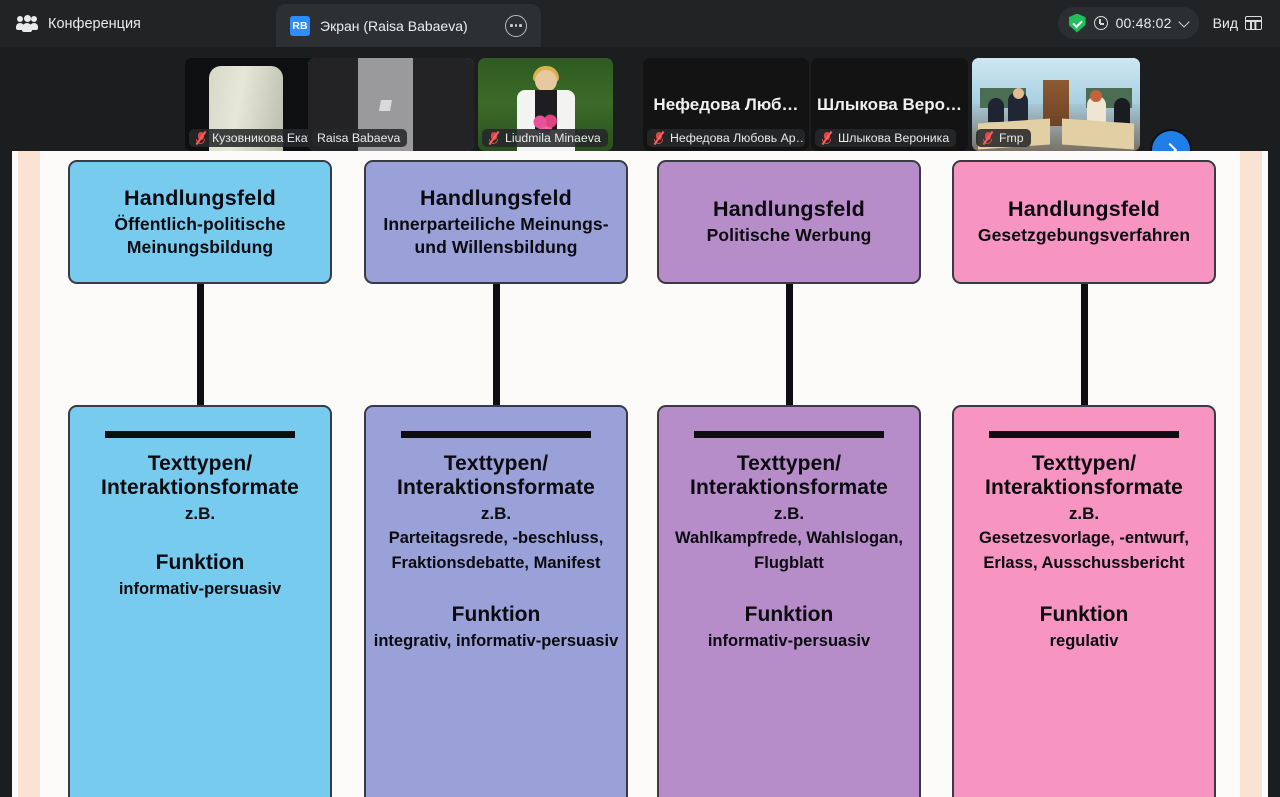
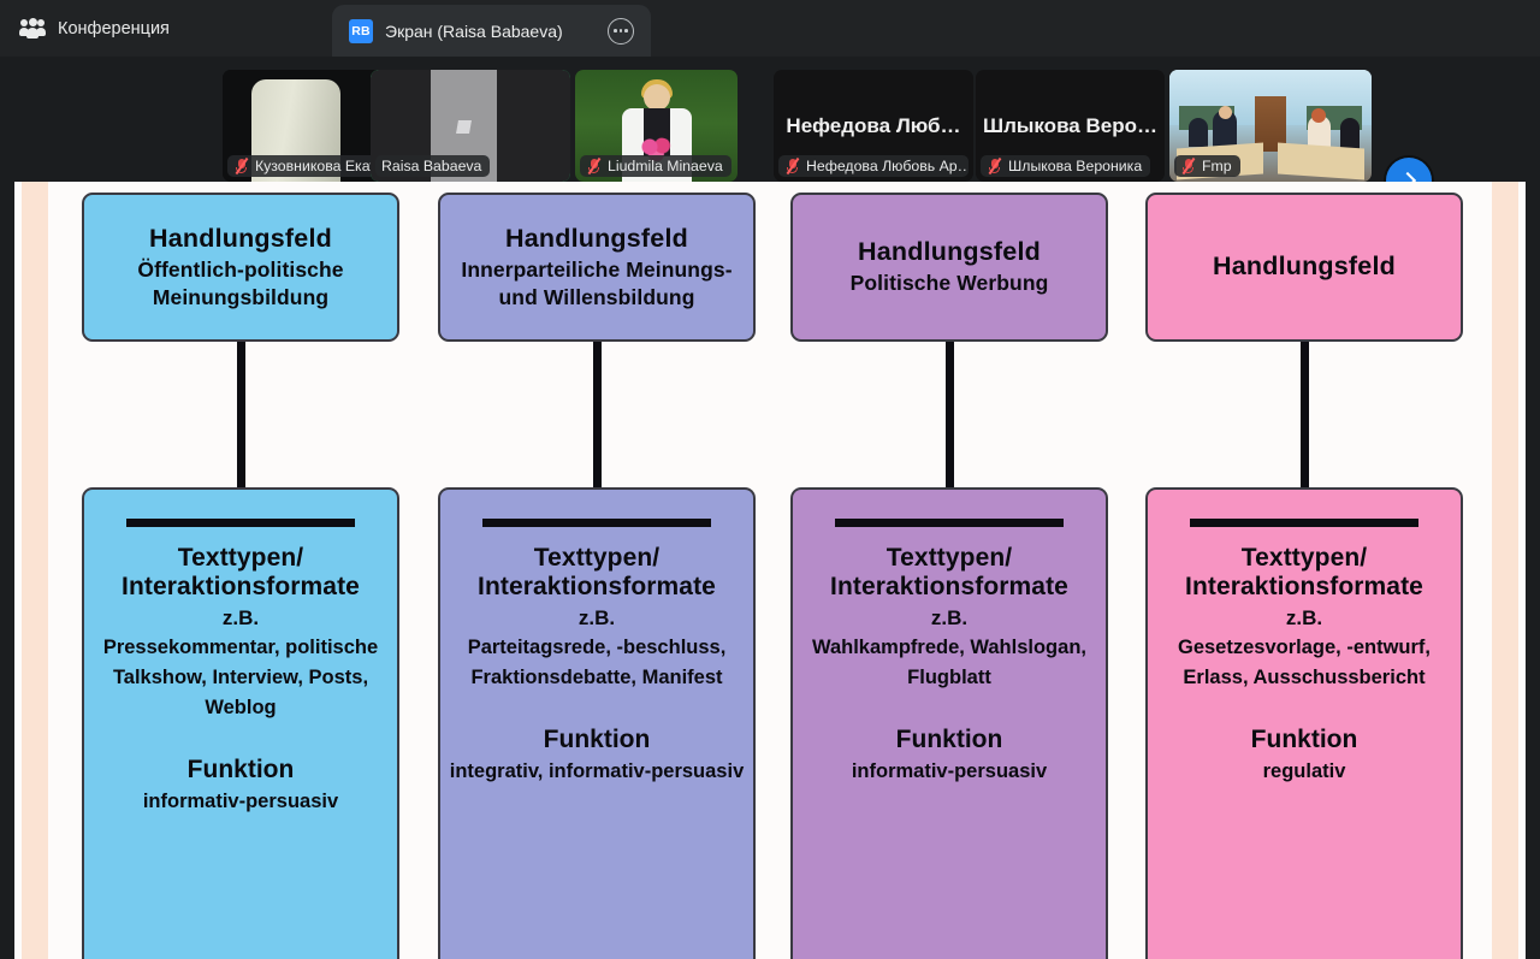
  Конференция
  RB
  Экран (Raisa Babaeva)
- 00:48:02
- Вид
  Кузовникова Ека
  Raisa Babaeva
  Liudmila Minaeva
  Нефедова Люб…
  Нефедова Любовь Ар…
  Шлыкова Веро…
  Шлыкова Вероника
  Fmp
  Handlungsfeld
  Öffentlich-politische Meinungsbildung
  Texttypen/ Interaktionsformate
  z.B.
+ Pressekommentar, politische Talkshow, Interview, Posts, Weblog
  Funktion
  informativ-persuasiv
  Handlungsfeld
  Innerparteiliche Meinungs- und Willensbildung
  Texttypen/ Interaktionsformate
  z.B.
  Parteitagsrede, -beschluss, Fraktionsdebatte, Manifest
  Funktion
  integrativ, informativ-persuasiv
  Handlungsfeld
  Politische Werbung
  Texttypen/ Interaktionsformate
  z.B.
  Wahlkampfrede, Wahlslogan, Flugblatt
  Funktion
  informativ-persuasiv
  Handlungsfeld
- Gesetzgebungsverfahren
  Texttypen/ Interaktionsformate
  z.B.
  Gesetzesvorlage, -entwurf, Erlass, Ausschussbericht
  Funktion
  regulativ
